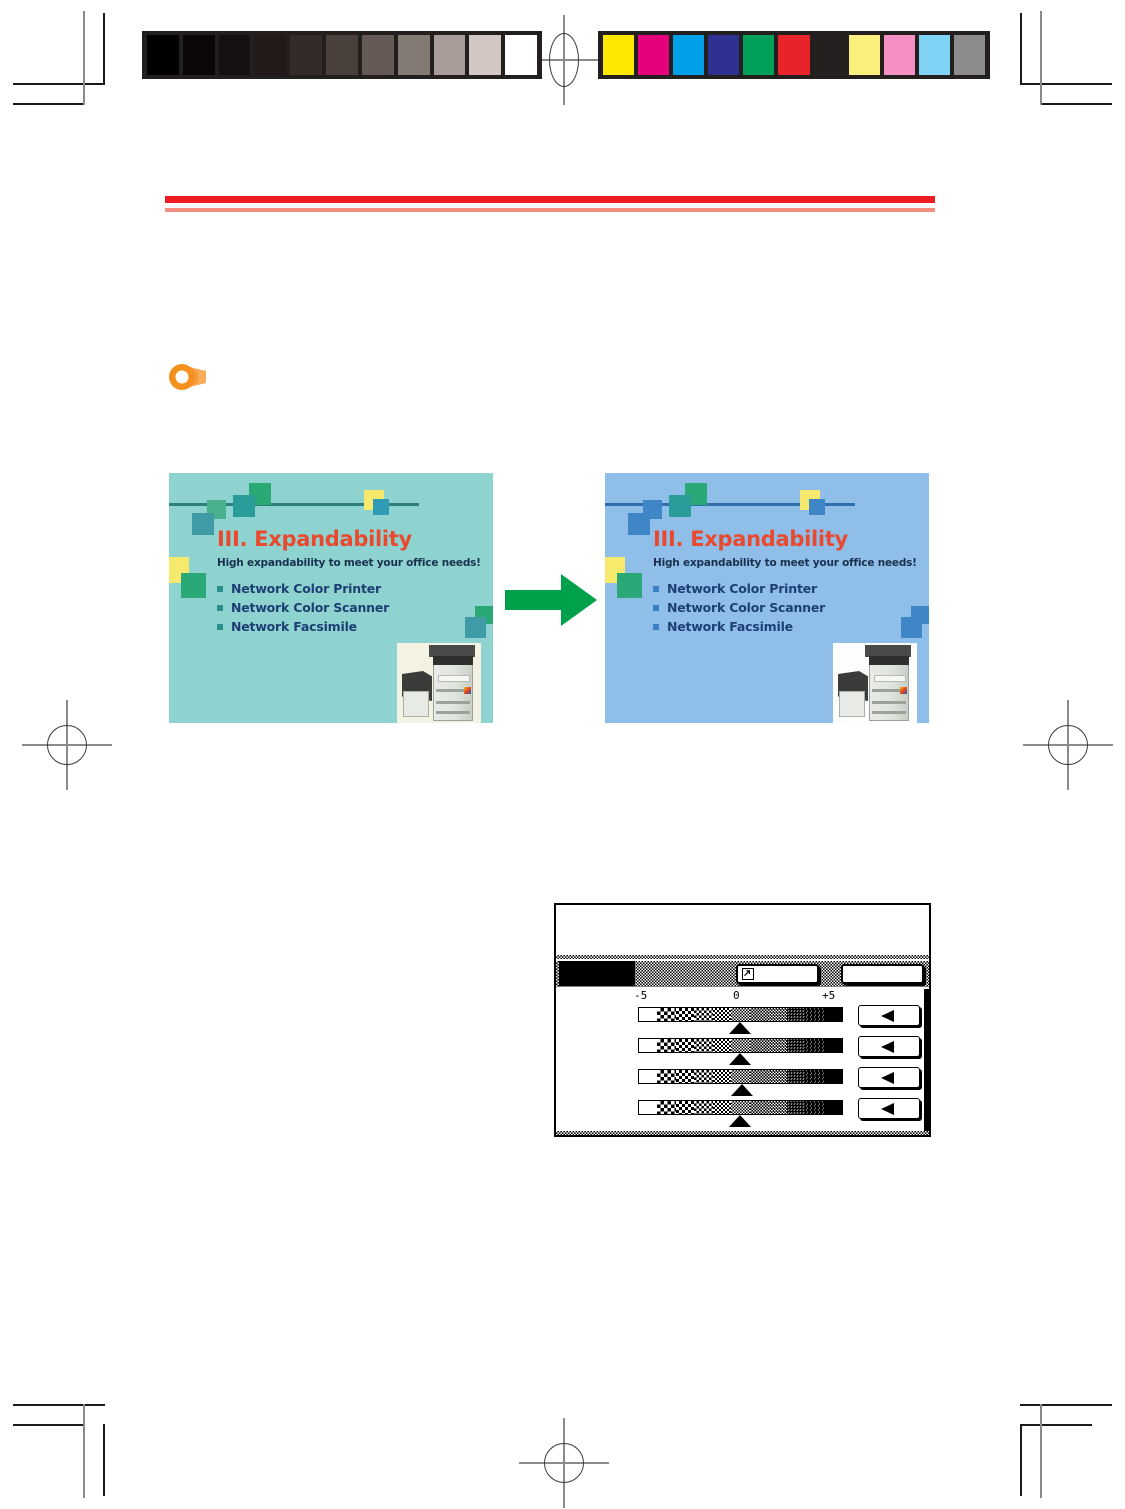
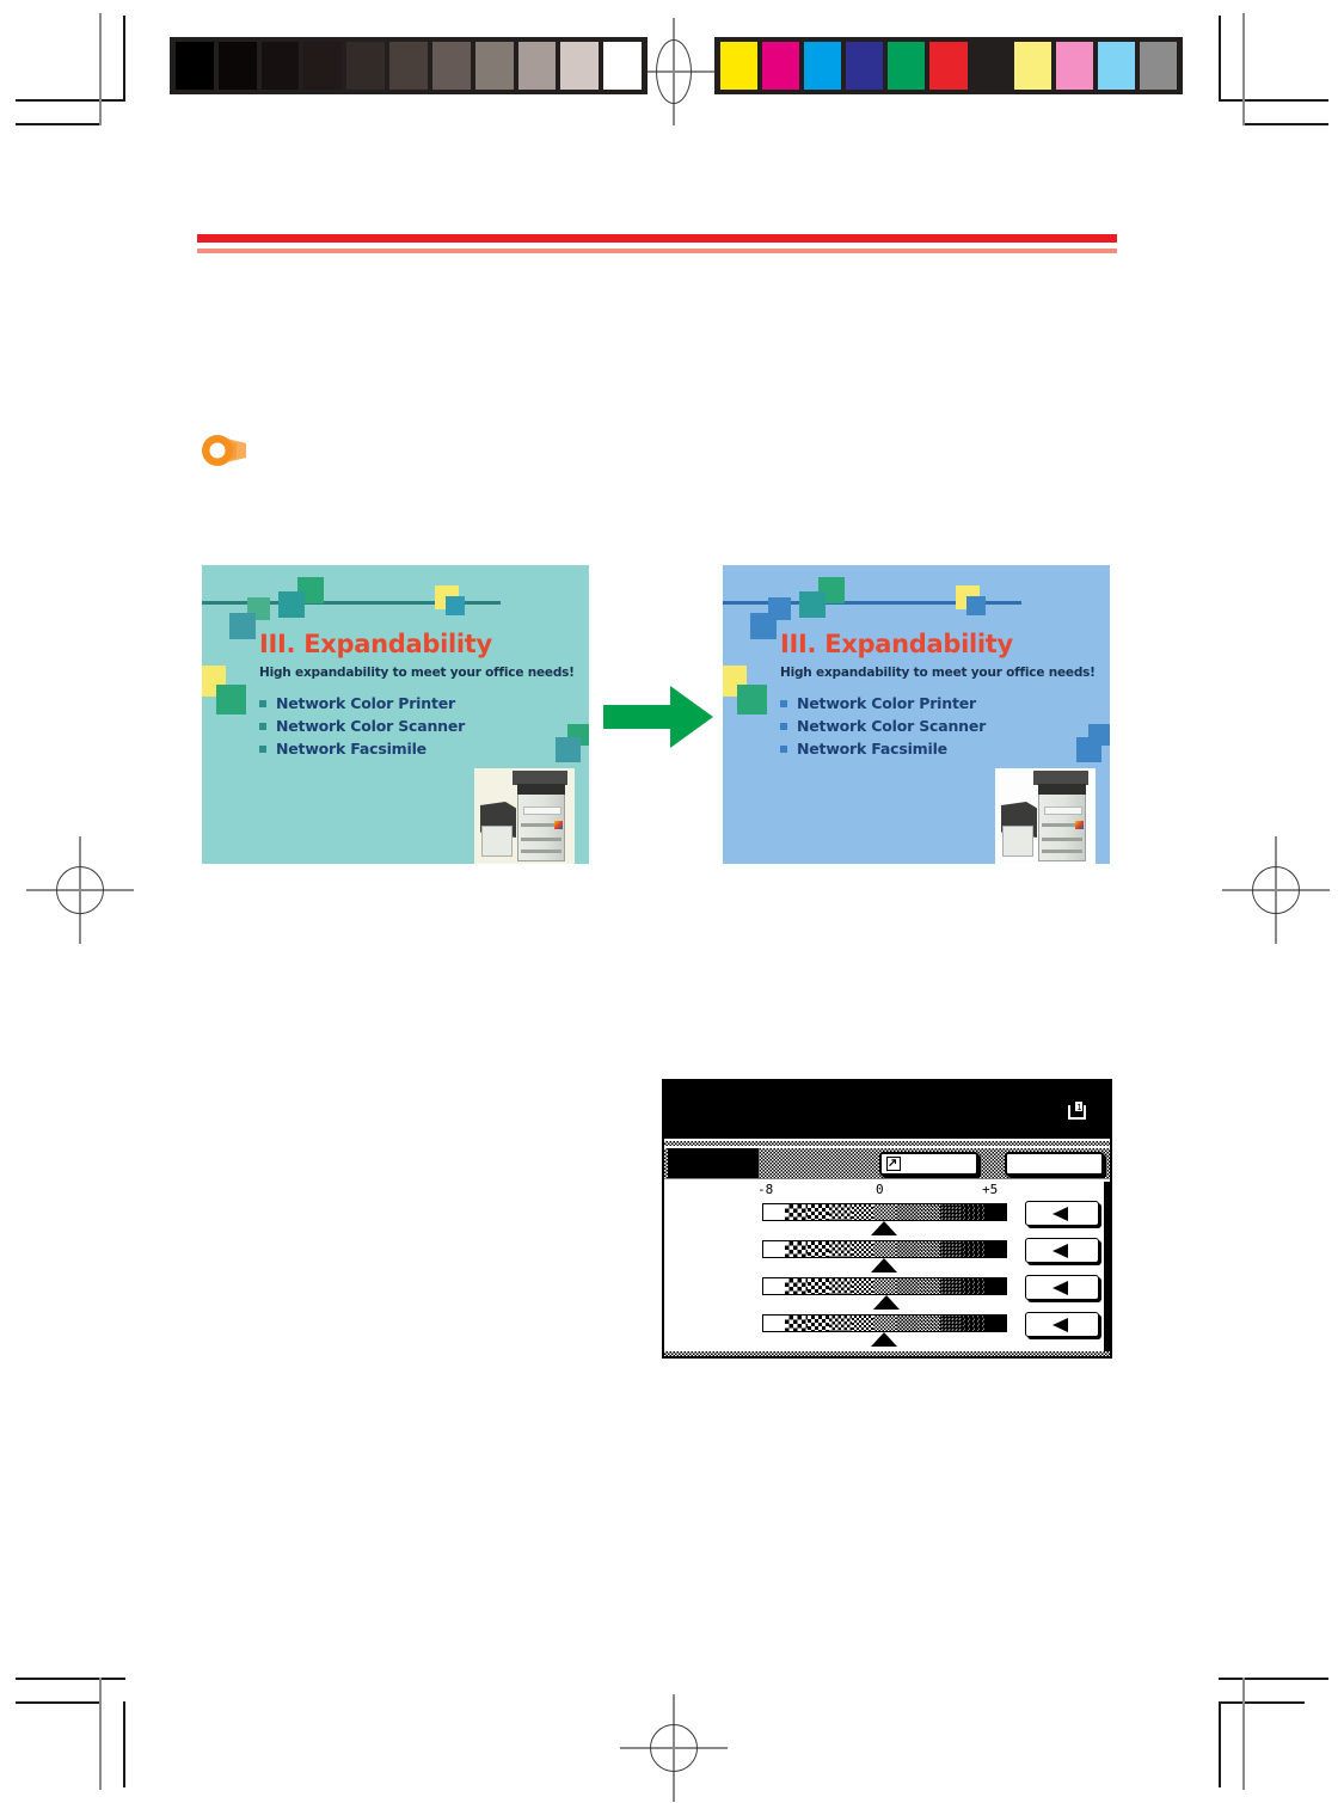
  III. Expandability
  High expandability to meet your office needs!
  Network Color Printer
  Network Color Scanner
  Network Facsimile
  III. Expandability
  High expandability to meet your office needs!
  Network Color Printer
  Network Color Scanner
  Network Facsimile
+ 1
- -5
+ -8
  0
  +5
